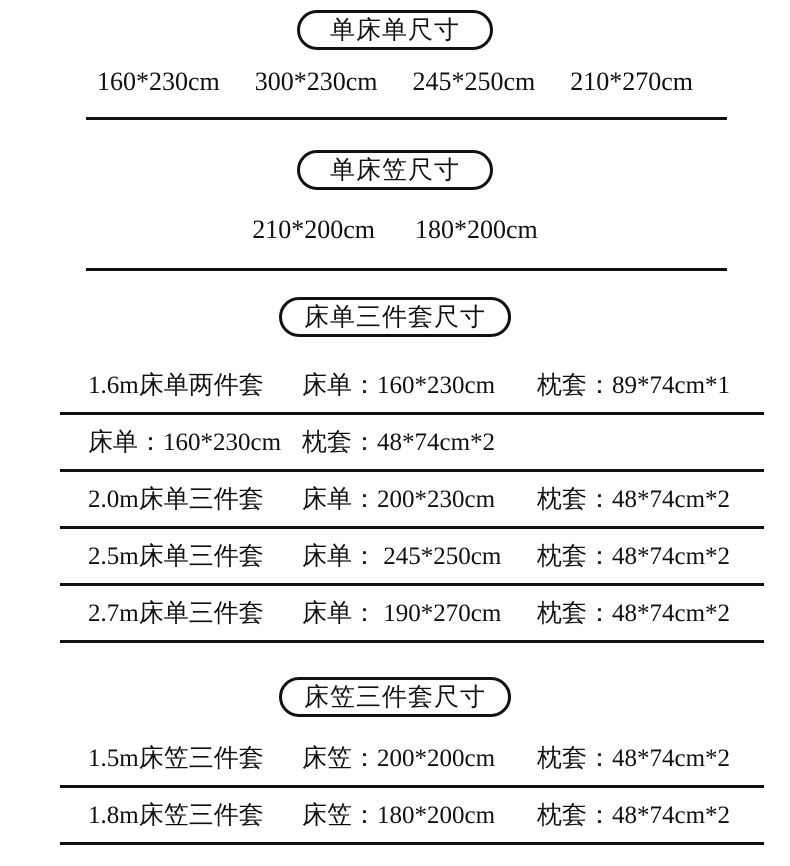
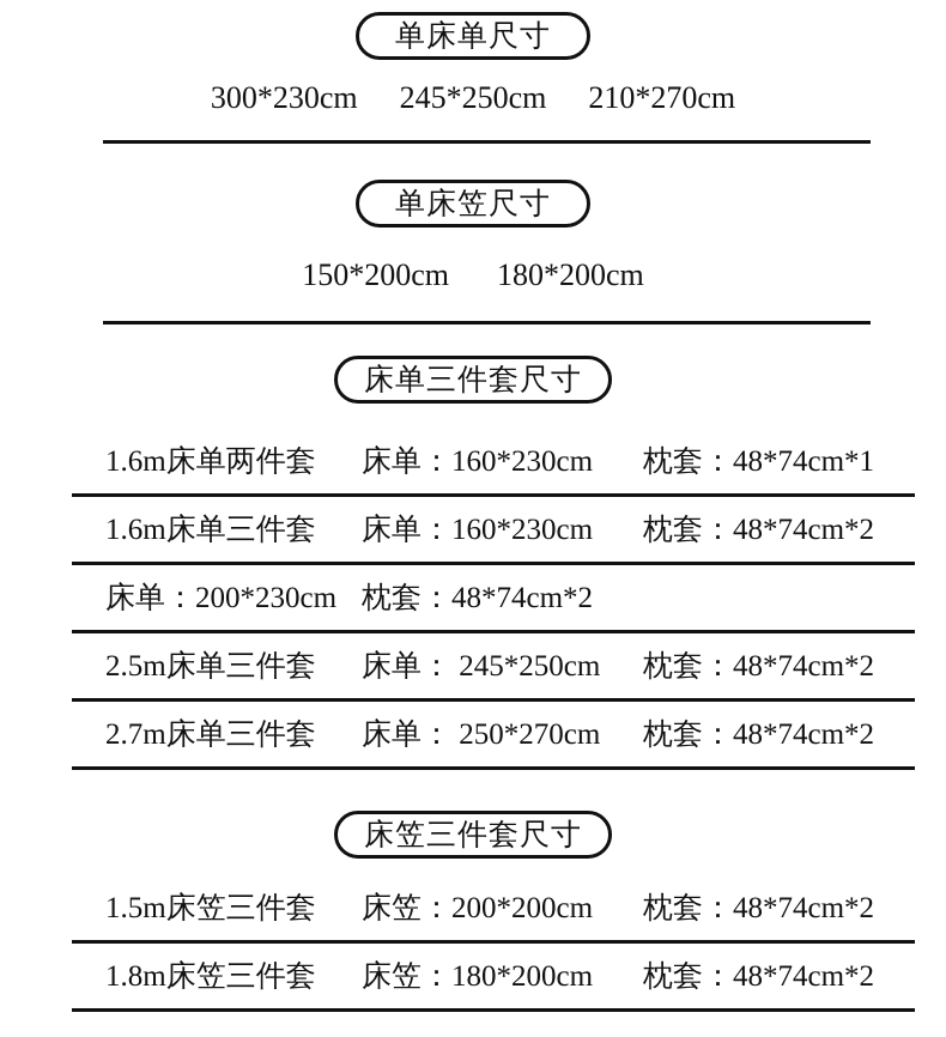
  单床单尺寸
- 160*230cm
  300*230cm
  245*250cm
  210*270cm
  单床笠尺寸
- 210*200cm
+ 150*200cm
  180*200cm
  床单三件套尺寸
  1.6m床单两件套
  床单：160*230cm
- 枕套：89*74cm*1
+ 枕套：48*74cm*1
+ 1.6m床单三件套
  床单：160*230cm
  枕套：48*74cm*2
- 2.0m床单三件套
  床单：200*230cm
  枕套：48*74cm*2
  2.5m床单三件套
  床单： 245*250cm
  枕套：48*74cm*2
  2.7m床单三件套
- 床单： 190*270cm
+ 床单： 250*270cm
  枕套：48*74cm*2
  床笠三件套尺寸
  1.5m床笠三件套
  床笠：200*200cm
  枕套：48*74cm*2
  1.8m床笠三件套
  床笠：180*200cm
  枕套：48*74cm*2
